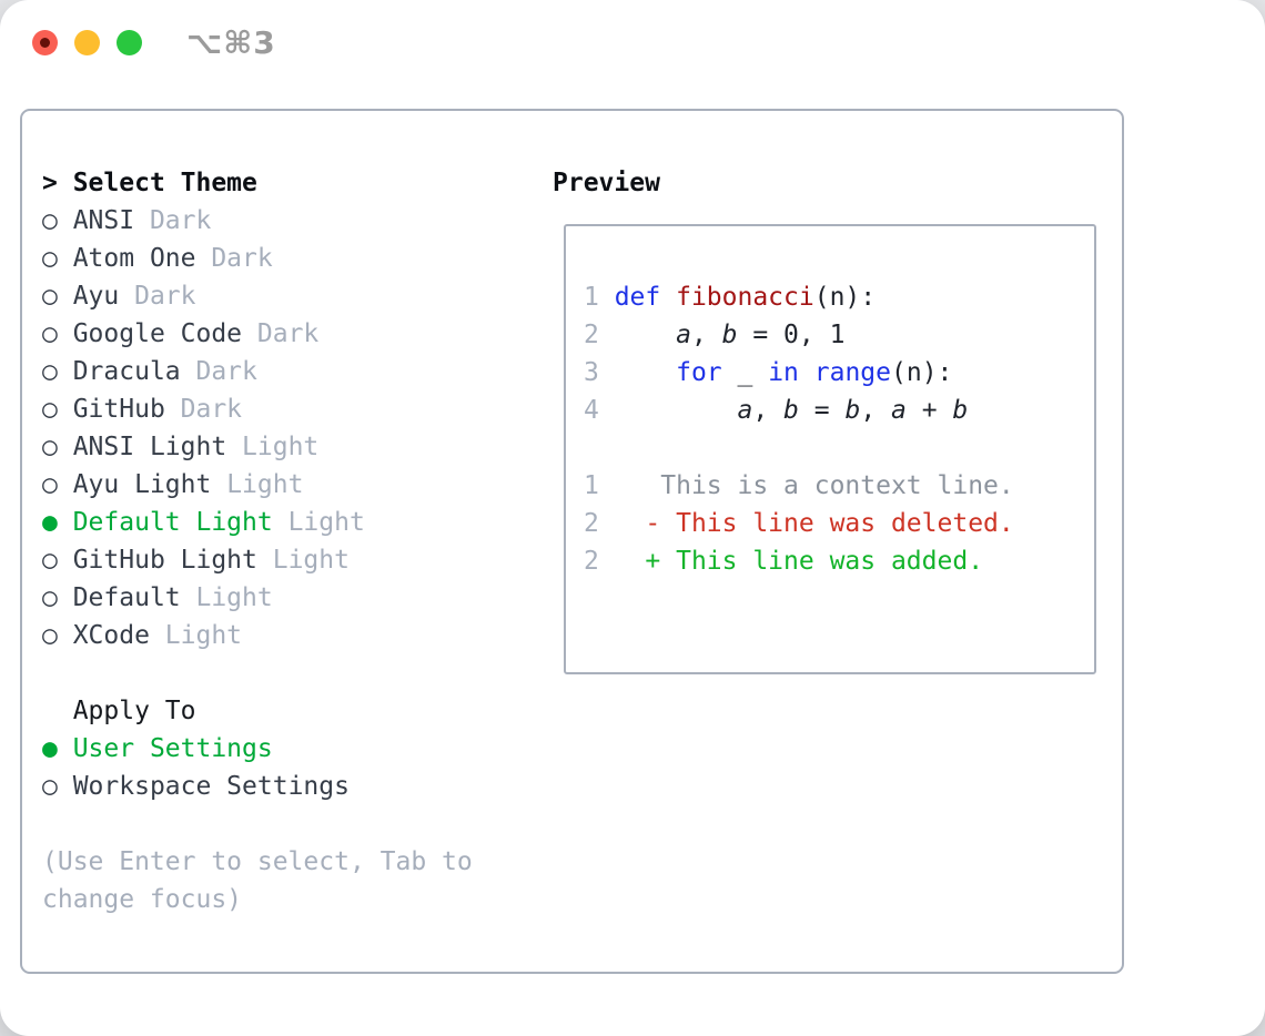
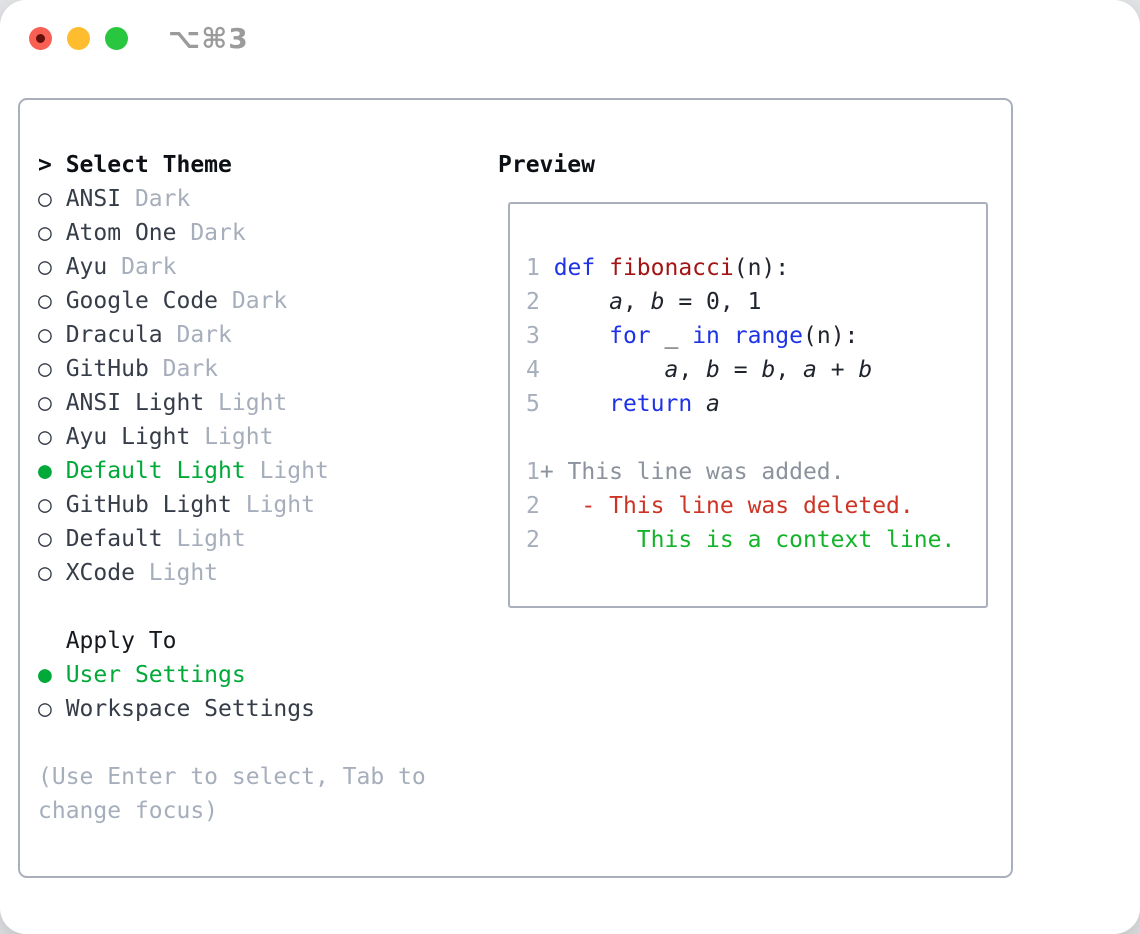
  ⌥⌘3
  > Select Theme
  ○ ANSI Dark
  ○ Atom One Dark
  ○ Ayu Dark
  ○ Google Code Dark
  ○ Dracula Dark
  ○ GitHub Dark
  ○ ANSI Light Light
  ○ Ayu Light Light
  ● Default Light Light
  ○ GitHub Light Light
  ○ Default Light
  ○ XCode Light
  Apply To
  ● User Settings
  ○ Workspace Settings
  (Use Enter to select, Tab to
  change focus)
  Preview
  1 def fibonacci(n):
  2 a, b = 0, 1
  3 for _ in range(n):
  4 a, b = b, a + b
+ 5 return a
- 1 This is a context line.
+ 1+ This line was added.
  2 - This line was deleted.
- 2 + This line was added.
+ 2 This is a context line.
